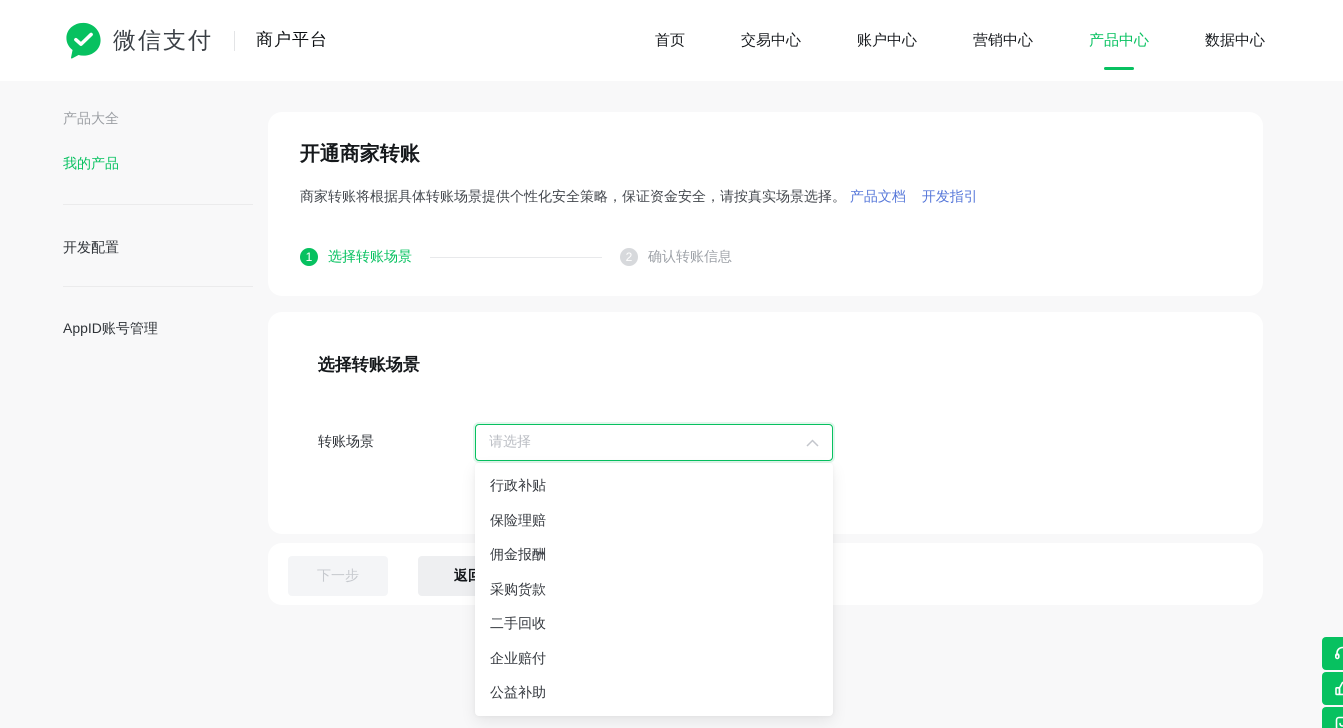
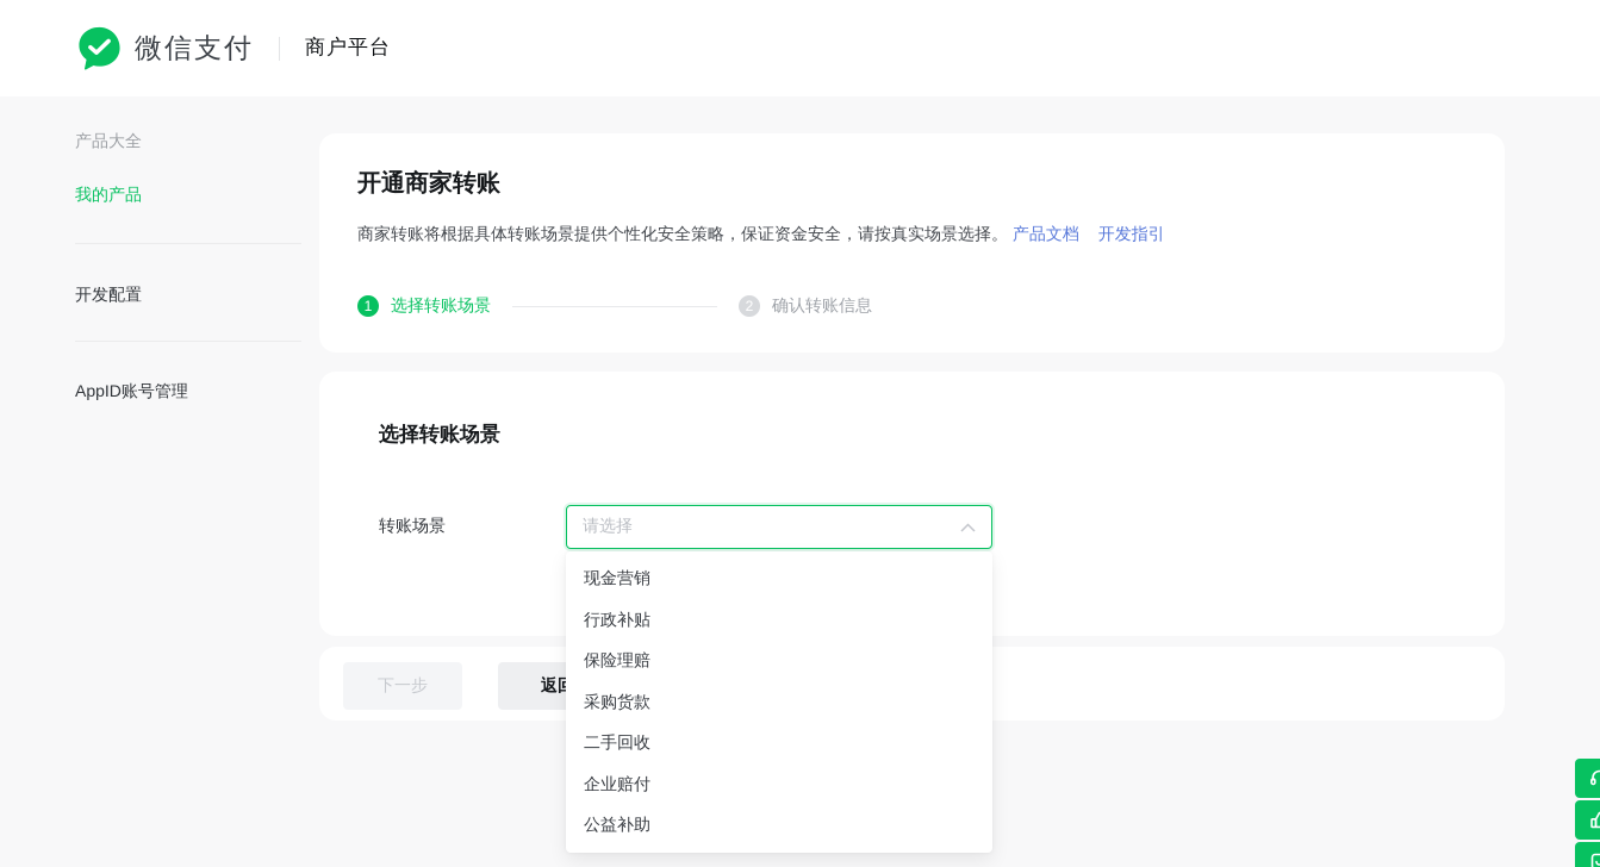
  微信支付
  商户平台
- 首页
- 交易中心
- 账户中心
- 营销中心
- 产品中心
- 数据中心
  产品大全
  我的产品
  开发配置
  AppID账号管理
  开通商家转账
  商家转账将根据具体转账场景提供个性化安全策略，保证资金安全，请按真实场景选择。 产品文档 开发指引
  1
  选择转账场景
  2
  确认转账信息
  选择转账场景
  转账场景
  请选择
  下一步
+ 现金营销
  行政补贴
  保险理赔
- 佣金报酬
  采购货款
  二手回收
  企业赔付
  公益补助
